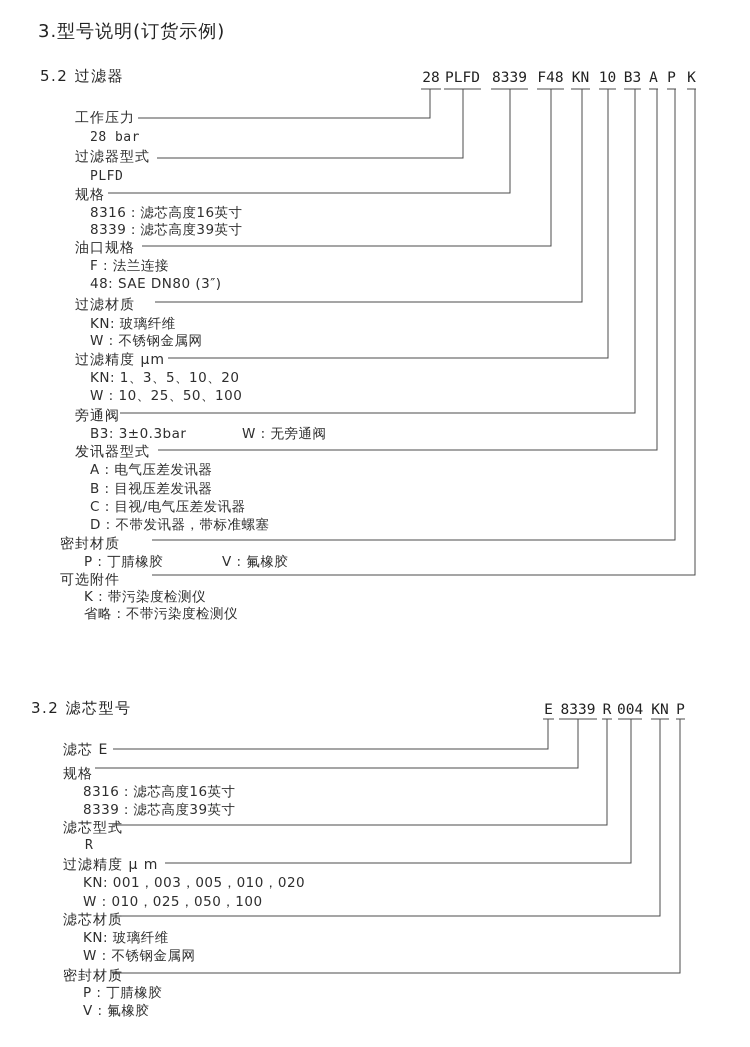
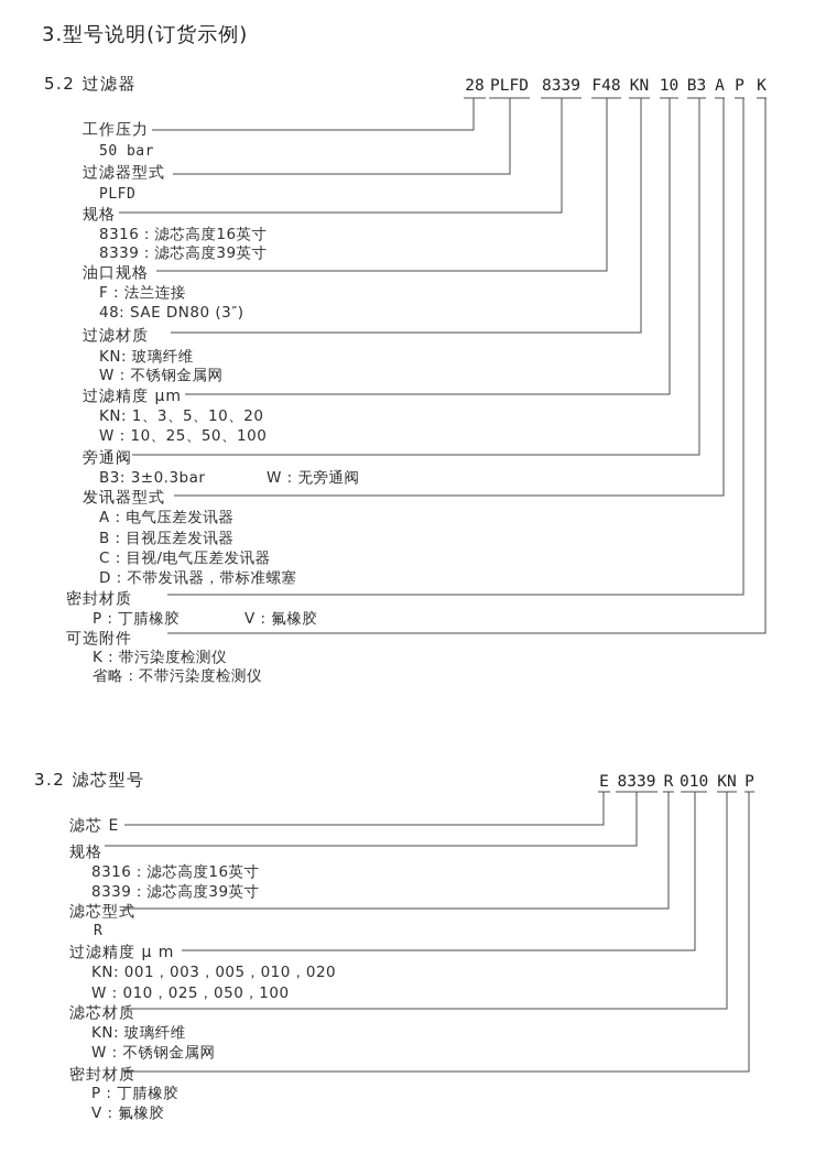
  3.型号说明(订货示例)
  5.2 过滤器
  3.2 滤芯型号
  28
  PLFD
  8339
  F48
  KN
  10
  B3
  A
  P
  K
  工作压力
- 28 bar
+ 50 bar
  过滤器型式
  PLFD
  规格
  8316：滤芯高度16英寸
  8339：滤芯高度39英寸
  油口规格
  F : 法兰连接
  48: SAE DN80 (3″)
  过滤材质
  KN: 玻璃纤维
  W : 不锈钢金属网
  过滤精度 μm
  KN: 1、3、5、10、20
  W : 10、25、50、100
  旁通阀
  B3: 3±0.3bar
  W : 无旁通阀
  发讯器型式
  A : 电气压差发讯器
  B : 目视压差发讯器
  C : 目视/电气压差发讯器
  D : 不带发讯器，带标准螺塞
  密封材质
  P : 丁腈橡胶
  V : 氟橡胶
  可选附件
  K : 带污染度检测仪
  省略：不带污染度检测仪
  E
  8339
  R
- 004
+ 010
  KN
  P
  滤芯 E
  规格
  8316：滤芯高度16英寸
  8339：滤芯高度39英寸
  滤芯型式
  R
  过滤精度 μ m
  KN: 001，003，005，010，020
  W : 010，025，050，100
  滤芯材质
  KN: 玻璃纤维
  W : 不锈钢金属网
  密封材质
  P : 丁腈橡胶
  V : 氟橡胶
